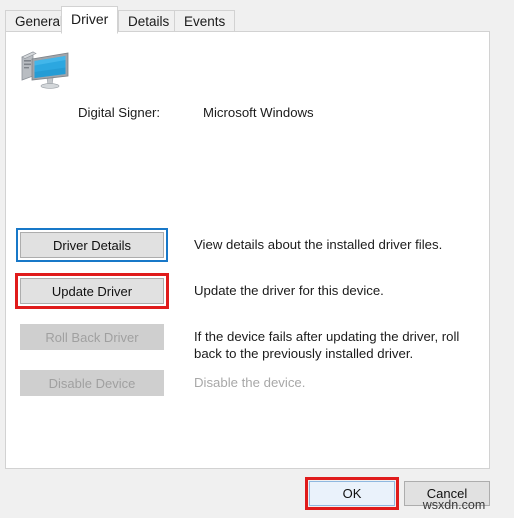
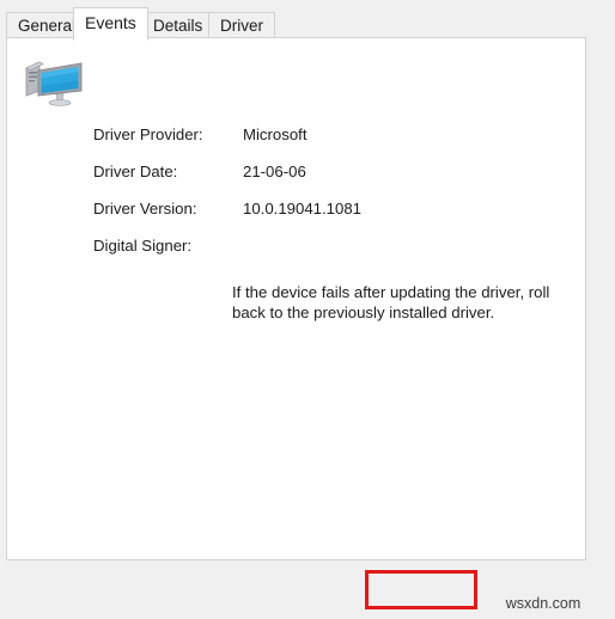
  Genera
- Driver
+ Events
  Details
- Events
+ Driver
+ Driver Provider:
+ Microsoft
+ Driver Date:
+ 21-06-06
+ Driver Version:
+ 10.0.19041.1081
  Digital Signer:
- Microsoft Windows
- Driver Details
- View details about the installed driver files.
- Update Driver
- Update the driver for this device.
- Roll Back Driver
  If the device fails after updating the driver, roll back to the previously installed driver.
- Disable Device
- Disable the device.
- OK
- Cancel
  wsxdn.com
